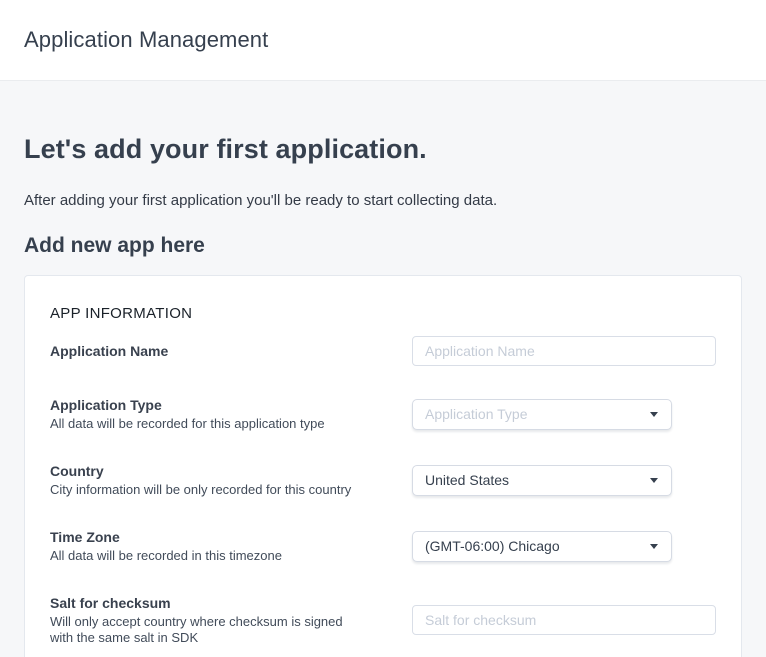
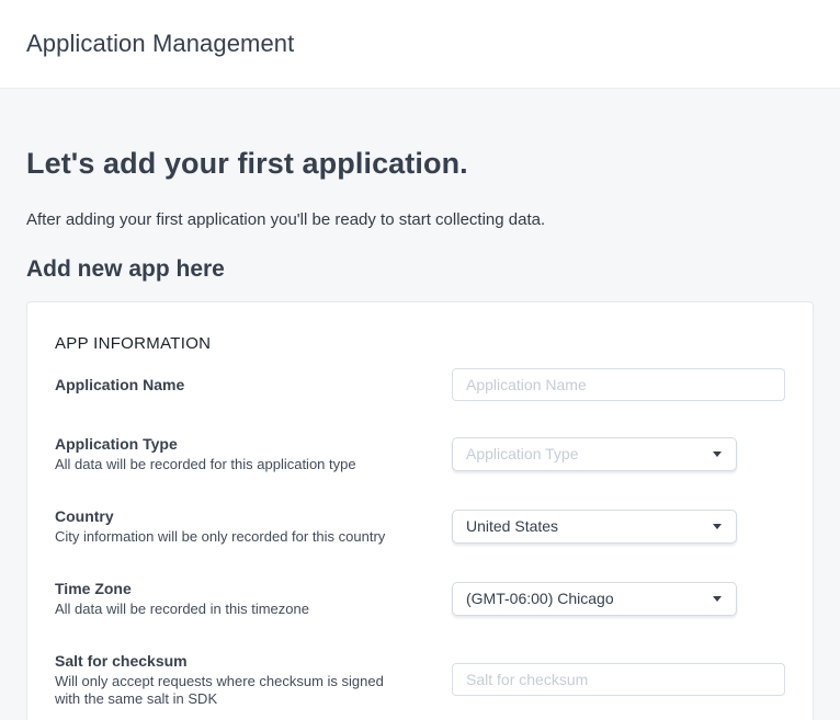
  Application Management
  Let's add your first application.
  After adding your first application you'll be ready to start collecting data.
  Add new app here
  APP INFORMATION
  Application Name
  Application Name
  Application Type
  All data will be recorded for this application type
  Application Type
  Country
  City information will be only recorded for this country
  United States
  Time Zone
  All data will be recorded in this timezone
  (GMT-06:00) Chicago
  Salt for checksum
- Will only accept country where checksum is signed with the same salt in SDK
+ Will only accept requests where checksum is signed with the same salt in SDK
  Salt for checksum
